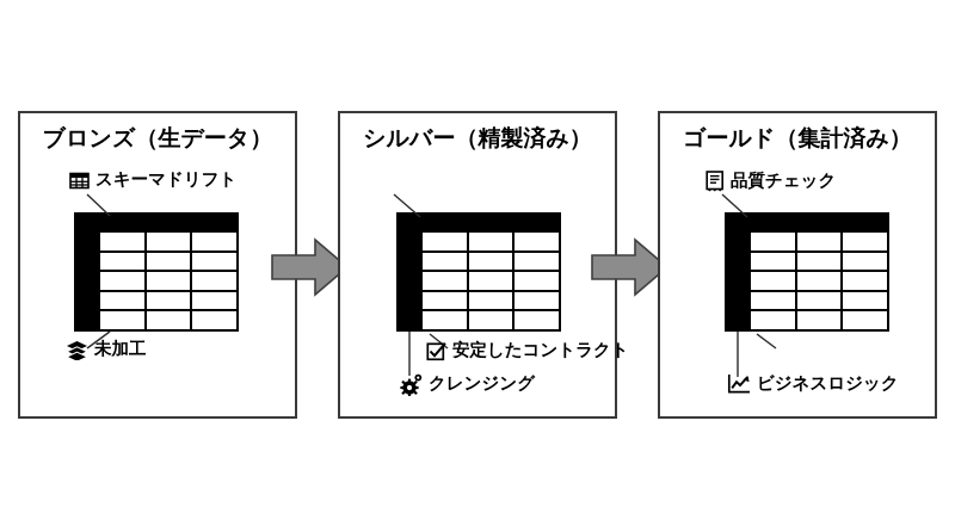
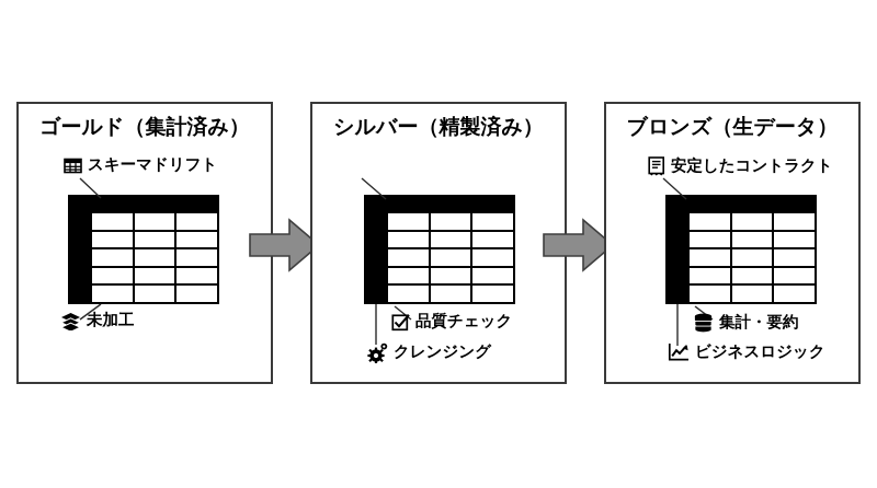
- ブロンズ（生データ）
+ ゴールド（集計済み）
  スキーマドリフト
  未加工
  シルバー（精製済み）
- 安定したコントラクト
+ 品質チェック
  クレンジング
- ゴールド（集計済み）
+ ブロンズ（生データ）
- 品質チェック
+ 安定したコントラクト
+ 集計・要約
  ビジネスロジック
